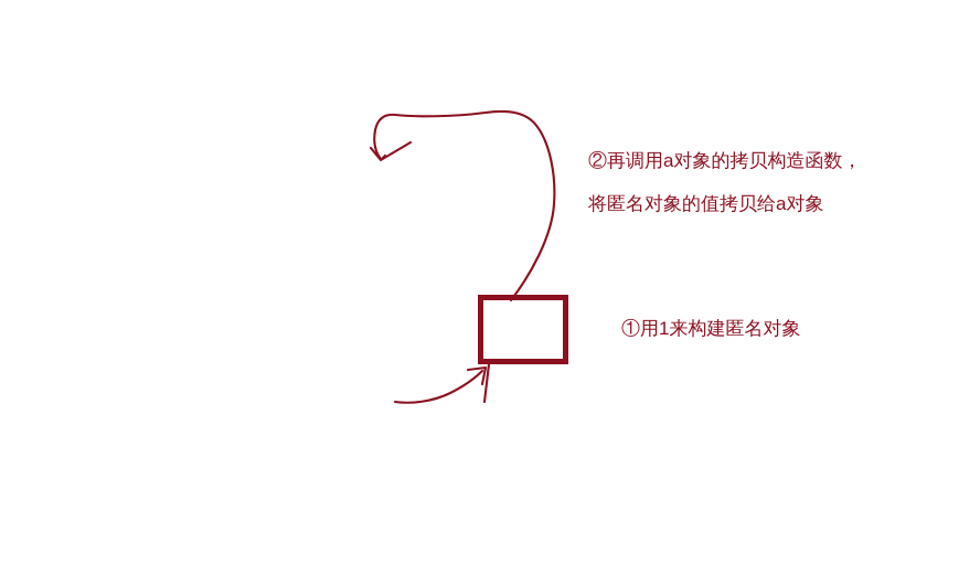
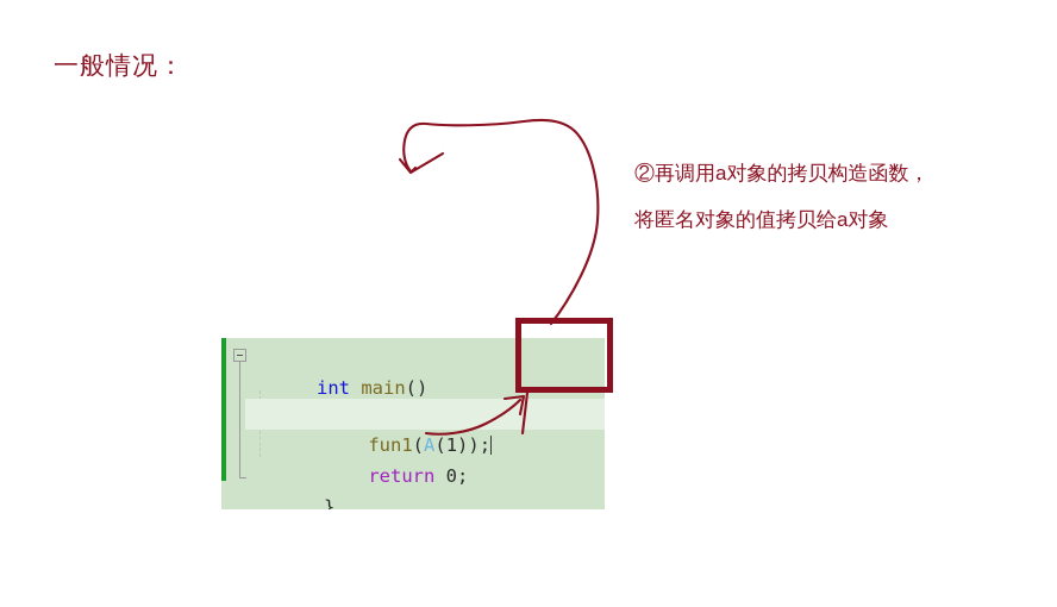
+ 一般情况：
+ int main()
+ fun1(A(1));
+ return 0;
+ }
  ②再调用a对象的拷贝构造函数，
  将匿名对象的值拷贝给a对象
- ①用1来构建匿名对象
